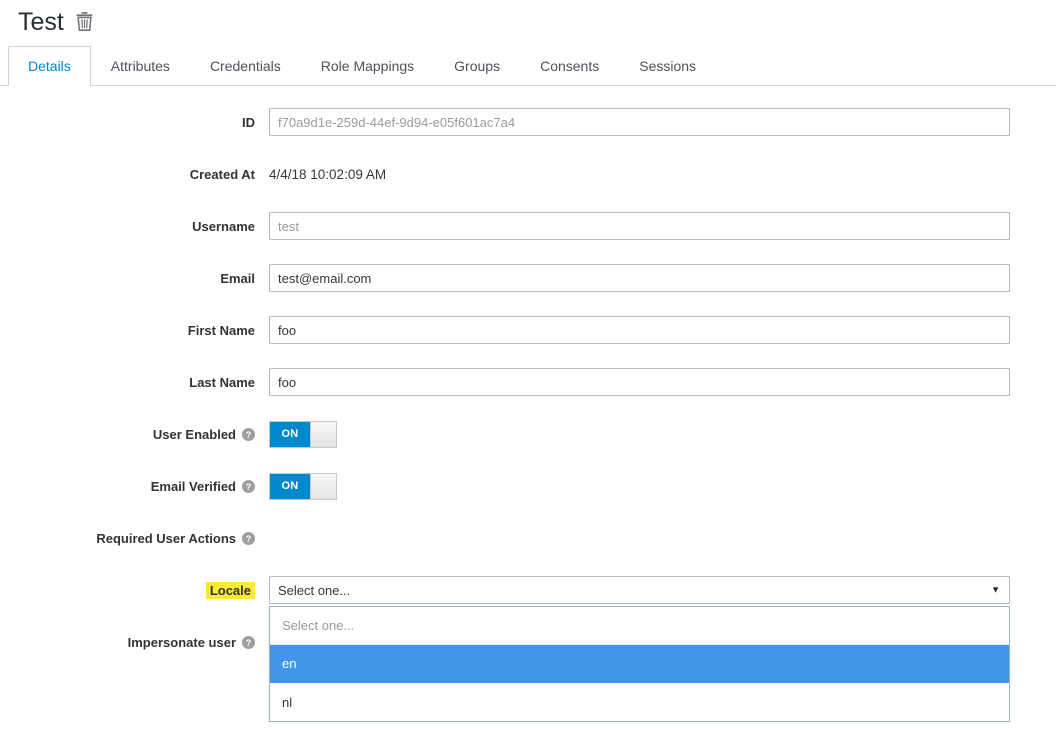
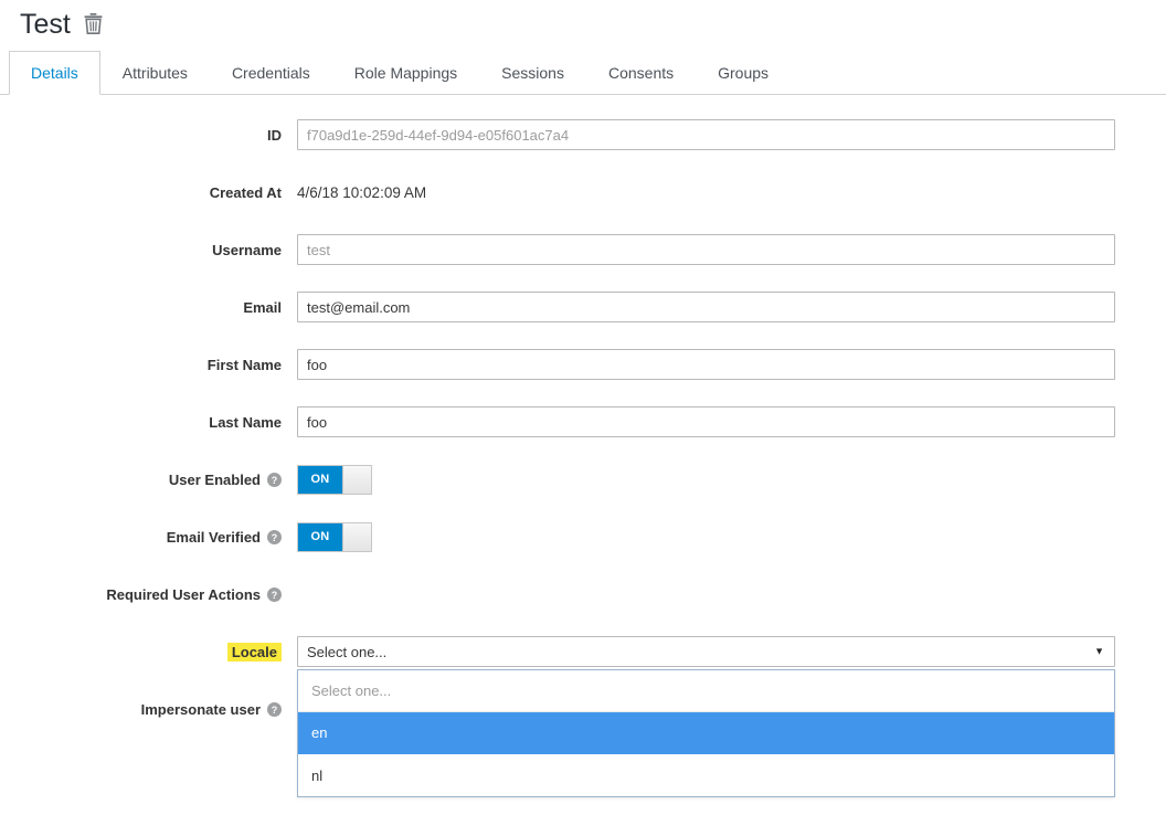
  Test
  Details
  Attributes
  Credentials
  Role Mappings
- Groups
+ Sessions
  Consents
- Sessions
+ Groups
  ID
  f70a9d1e-259d-44ef-9d94-e05f601ac7a4
  Created At
- 4/4/18 10:02:09 AM
+ 4/6/18 10:02:09 AM
  Username
  test
  Email
  test@email.com
  First Name
  foo
  Last Name
  foo
  User Enabled
  ?
  ON
  Email Verified
  ?
  ON
  Required User Actions
  ?
  Locale
  Select one...
  ▼
  Select one...
  en
  nl
  Impersonate user
  ?
